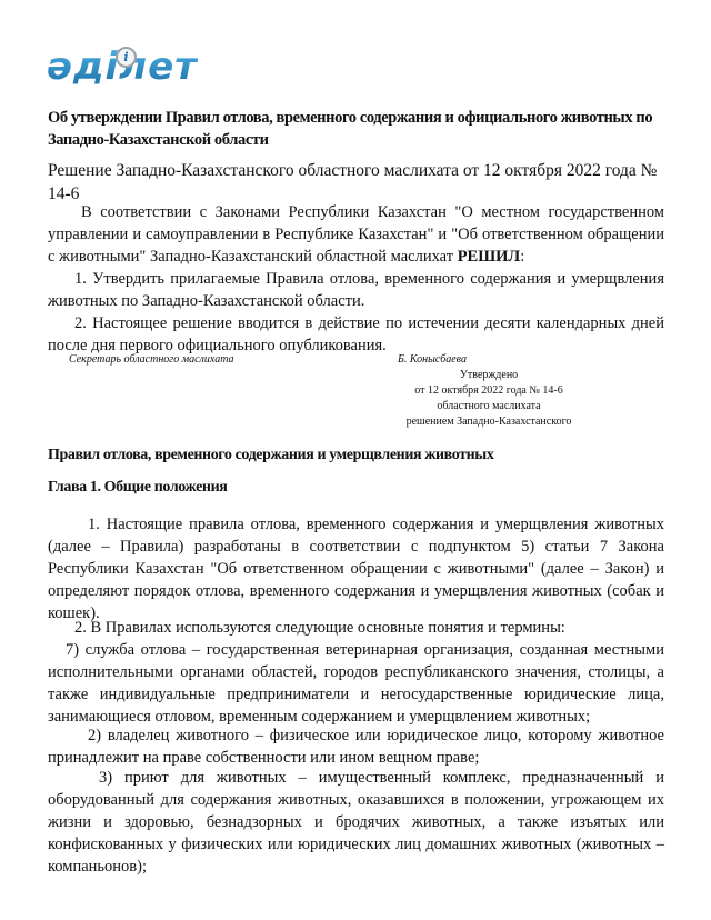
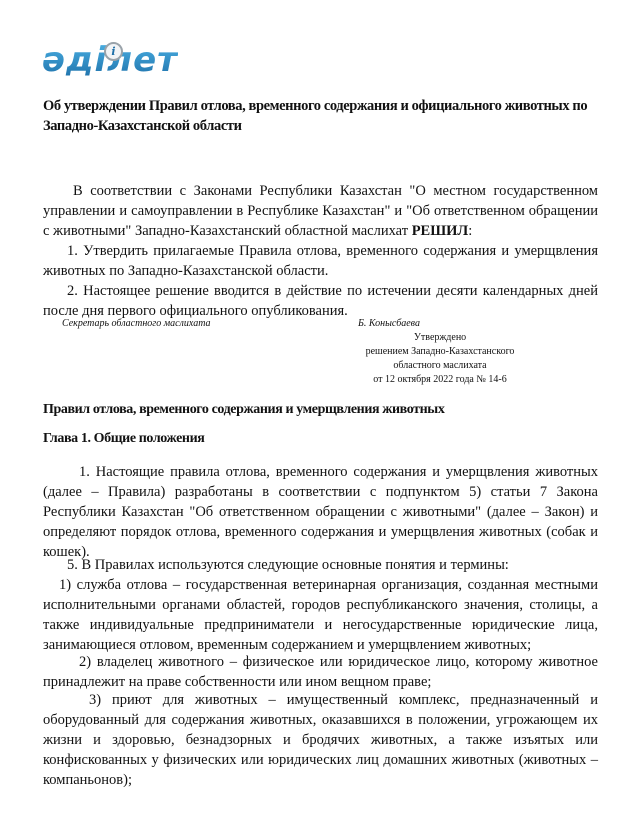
  әділет
  i
  Об утверждении Правил отлова, временного содержания и официального животных по Западно-Казахстанской области
- Решение Западно-Казахстанского областного маслихата от 12 октября 2022 года № 14-6
  В соответствии с Законами Республики Казахстан "О местном государственном управлении и самоуправлении в Республике Казахстан" и "Об ответственном обращении с животными" Западно-Казахстанский областной маслихат РЕШИЛ:
  1. Утвердить прилагаемые Правила отлова, временного содержания и умерщвления животных по Западно-Казахстанской области.
  2. Настоящее решение вводится в действие по истечении десяти календарных дней после дня первого официального опубликования.
  Секретарь областного маслихата
  Б. Конысбаева
  Утверждено
- от 12 октября 2022 года № 14-6
+ решением Западно-Казахстанского
  областного маслихата
- решением Западно-Казахстанского
+ от 12 октября 2022 года № 14-6
  Правил отлова, временного содержания и умерщвления животных
  Глава 1. Общие положения
  1. Настоящие правила отлова, временного содержания и умерщвления животных (далее – Правила) разработаны в соответствии с подпунктом 5) статьи 7 Закона Республики Казахстан "Об ответственном обращении с животными" (далее – Закон) и определяют порядок отлова, временного содержания и умерщвления животных (собак и кошек).
- 2. В Правилах используются следующие основные понятия и термины:
+ 5. В Правилах используются следующие основные понятия и термины:
- 7) служба отлова – государственная ветеринарная организация, созданная местными исполнительными органами областей, городов республиканского значения, столицы, а также индивидуальные предприниматели и негосударственные юридические лица, занимающиеся отловом, временным содержанием и умерщвлением животных;
+ 1) служба отлова – государственная ветеринарная организация, созданная местными исполнительными органами областей, городов республиканского значения, столицы, а также индивидуальные предприниматели и негосударственные юридические лица, занимающиеся отловом, временным содержанием и умерщвлением животных;
  2) владелец животного – физическое или юридическое лицо, которому животное принадлежит на праве собственности или ином вещном праве;
  3) приют для животных – имущественный комплекс, предназначенный и оборудованный для содержания животных, оказавшихся в положении, угрожающем их жизни и здоровью, безнадзорных и бродячих животных, а также изъятых или конфискованных у физических или юридических лиц домашних животных (животных – компаньонов);
